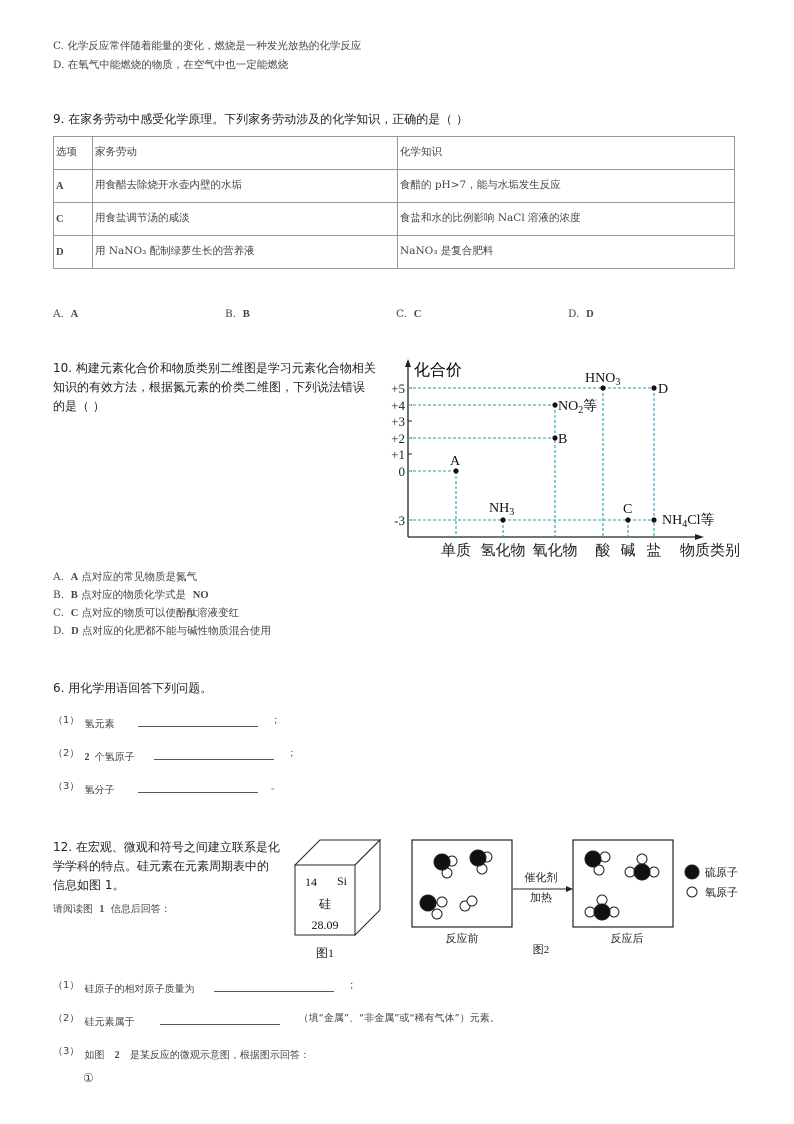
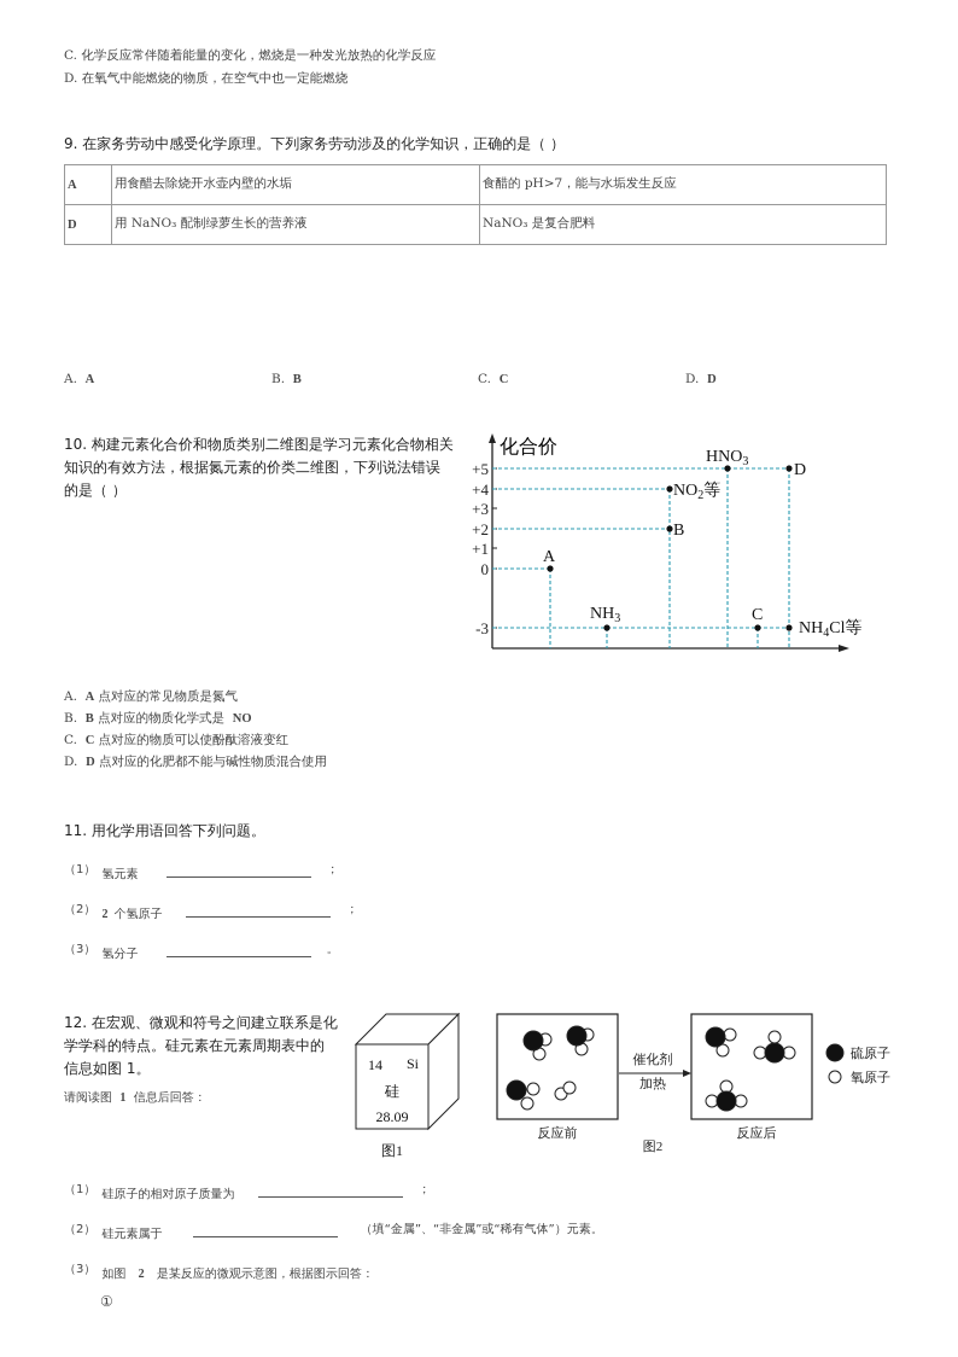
  C. 化学反应常伴随着能量的变化，燃烧是一种发光放热的化学反应
  D. 在氧气中能燃烧的物质，在空气中也一定能燃烧
  9. 在家务劳动中感受化学原理。下列家务劳动涉及的化学知识，正确的是（ ）
- 选项	家务劳动	化学知识
  A	用食醋去除烧开水壶内壁的水垢	食醋的 pH>7，能与水垢发生反应
- C	用食盐调节汤的咸淡	食盐和水的比例影响 NaCl 溶液的浓度
  D	用 NaNO₃ 配制绿萝生长的营养液	NaNO₃ 是复合肥料
  A. A
  B. B
  C. C
  D. D
  10. 构建元素化合价和物质类别二维图是学习元素化合物相关
  知识的有效方法，根据氮元素的价类二维图，下列说法错误
  的是（ ）
  化合价
  +5
  +4
  +3
  +2
  +1
  0
  -3
  A
  NH3
  NO2等
  B
  HNO3
  C
  D
  NH4Cl等
- 单质
- 氢化物
- 氧化物
- 酸
- 碱
- 盐
- 物质类别
  A. A 点对应的常见物质是氮气
  B. B 点对应的物质化学式是 NO
  C. C 点对应的物质可以使酚酞溶液变红
  D. D 点对应的化肥都不能与碱性物质混合使用
- 6. 用化学用语回答下列问题。
+ 11. 用化学用语回答下列问题。
  （1） 氢元素 ；
  （2） 2 个氢原子 ；
  （3） 氢分子 。
  12. 在宏观、微观和符号之间建立联系是化
  学学科的特点。硅元素在元素周期表中的
  信息如图 1。
  请阅读图 1 信息后回答：
  14
  Si
  硅
  28.09
  图1
  反应前
  催化剂
  加热
  反应后
  硫原子
  氧原子
  图2
  （1） 硅原子的相对原子质量为 ；
  （2） 硅元素属于 （填“金属”、“非金属”或“稀有气体”）元素。
  （3） 如图 2 是某反应的微观示意图，根据图示回答：
  ①
